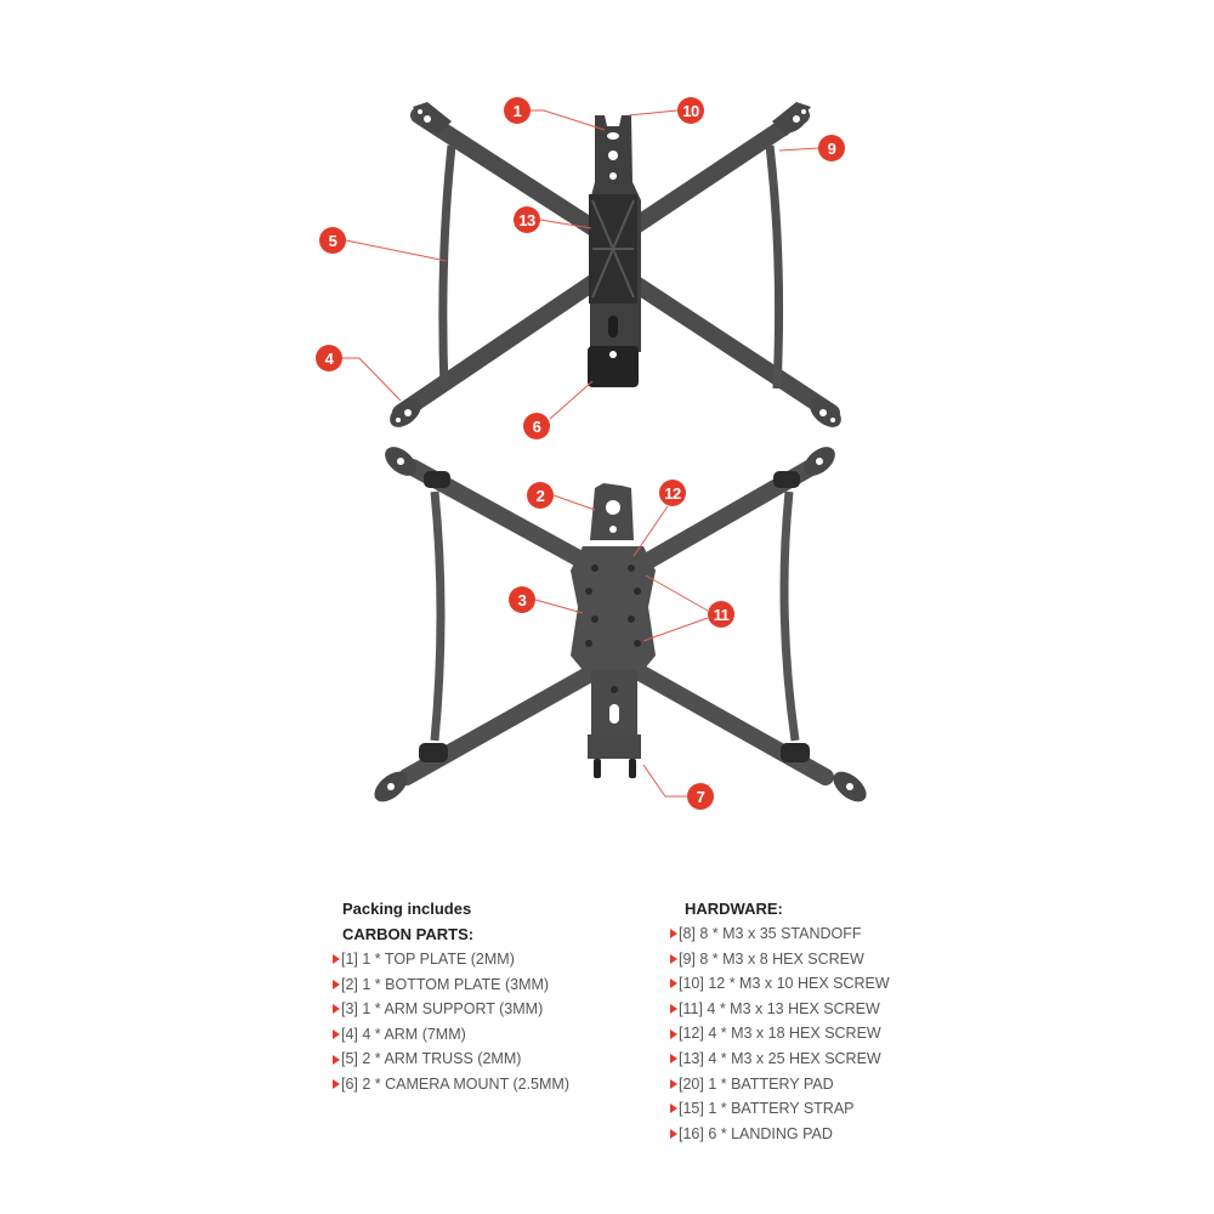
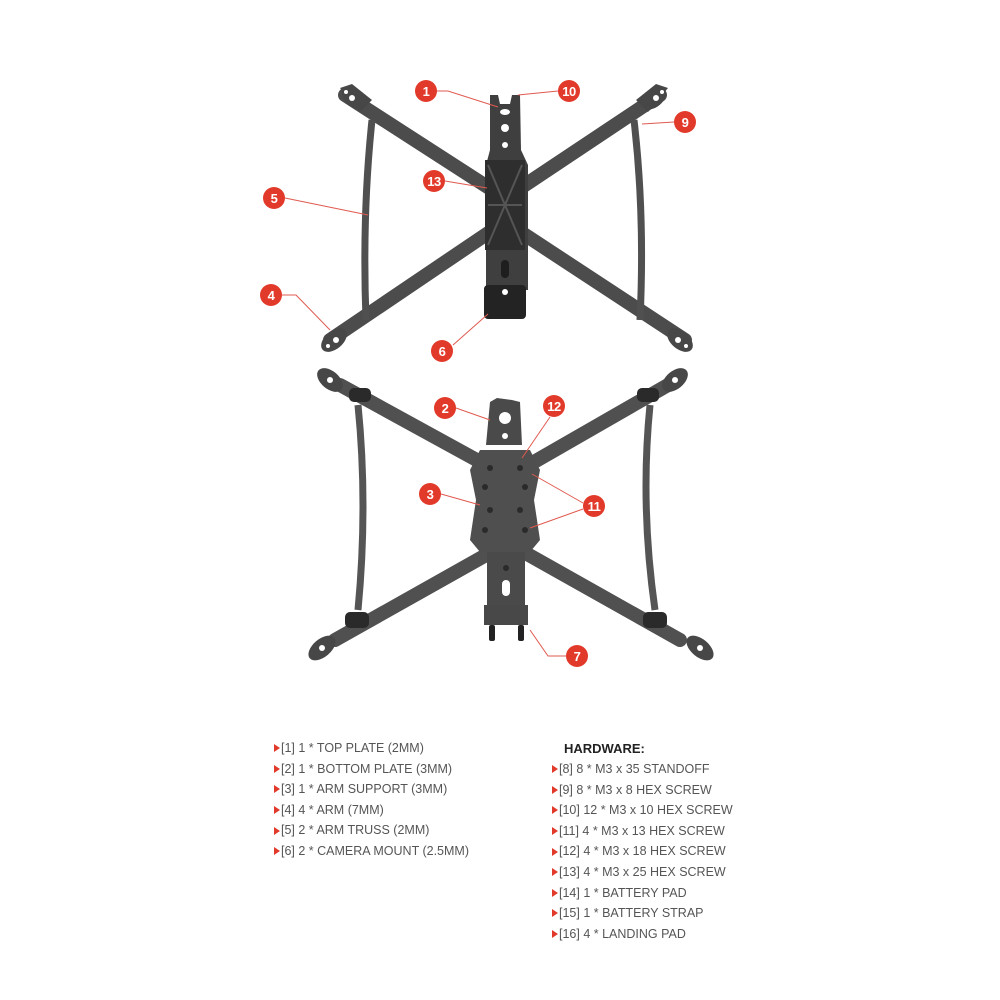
  1
  10
  9
  13
  5
  4
  6
  2
  12
  3
  11
  7
- Packing includes
- CARBON PARTS:
  [1] 1 * TOP PLATE (2MM)
  [2] 1 * BOTTOM PLATE (3MM)
  [3] 1 * ARM SUPPORT (3MM)
  [4] 4 * ARM (7MM)
  [5] 2 * ARM TRUSS (2MM)
  [6] 2 * CAMERA MOUNT (2.5MM)
  HARDWARE:
  [8] 8 * M3 x 35 STANDOFF
  [9] 8 * M3 x 8 HEX SCREW
  [10] 12 * M3 x 10 HEX SCREW
  [11] 4 * M3 x 13 HEX SCREW
  [12] 4 * M3 x 18 HEX SCREW
  [13] 4 * M3 x 25 HEX SCREW
- [20] 1 * BATTERY PAD
+ [14] 1 * BATTERY PAD
  [15] 1 * BATTERY STRAP
- [16] 6 * LANDING PAD
+ [16] 4 * LANDING PAD
